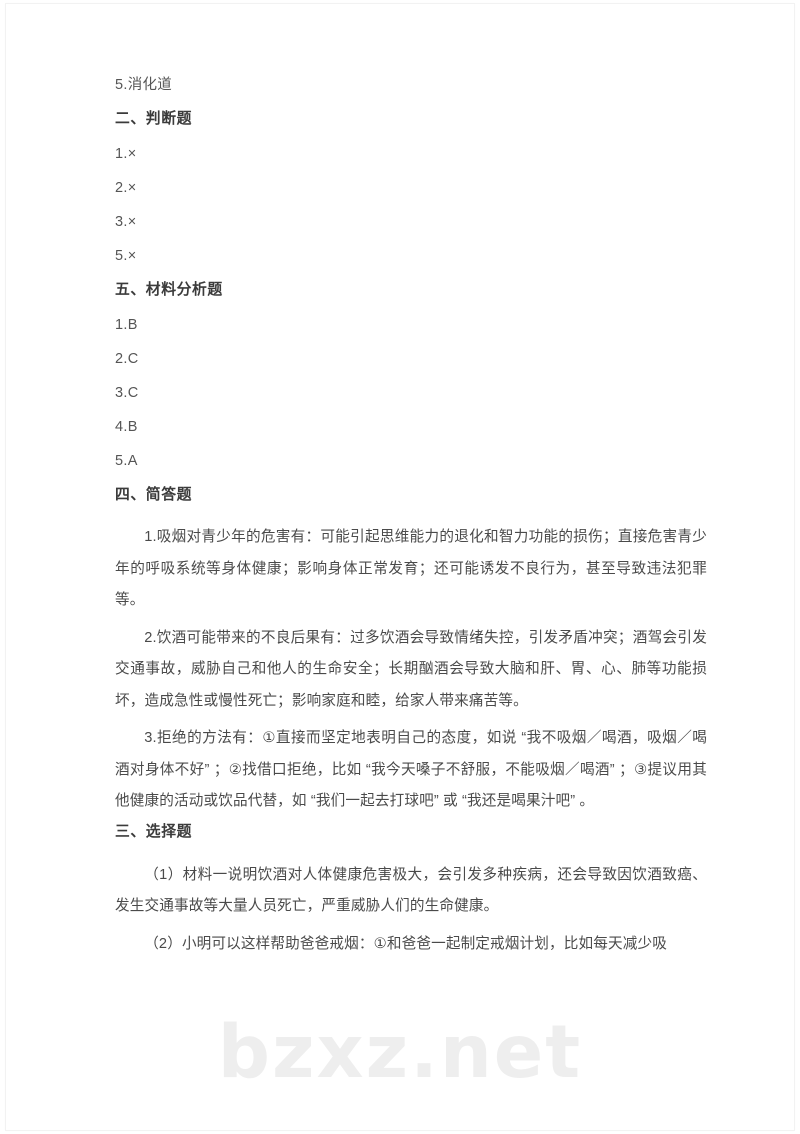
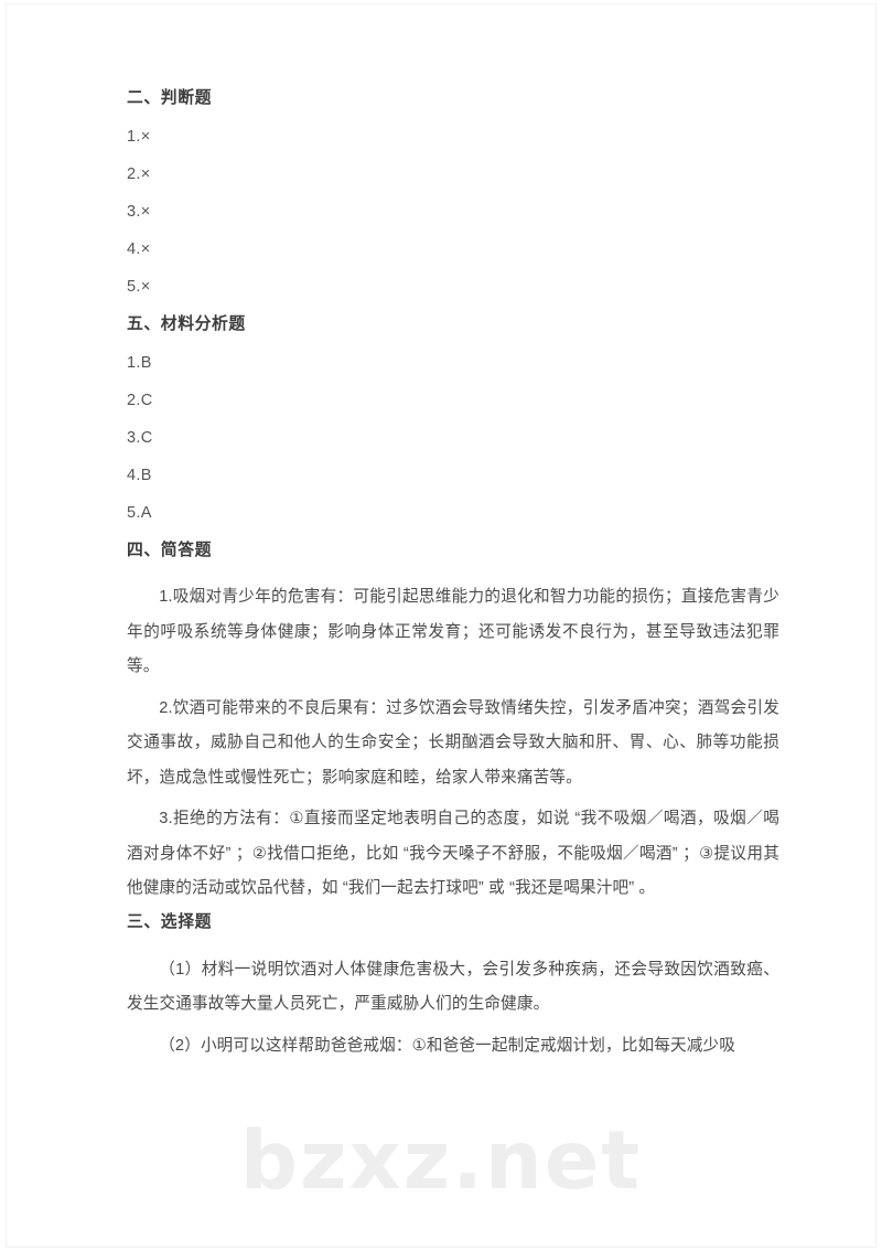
- 5.消化道
  二、判断题
  1.×
  2.×
  3.×
+ 4.×
  5.×
  五、材料分析题
  1.B
  2.C
  3.C
  4.B
  5.A
  四、简答题
  1.吸烟对青少年的危害有：可能引起思维能力的退化和智力功能的损伤；直接危害青少年的呼吸系统等身体健康；影响身体正常发育；还可能诱发不良行为，甚至导致违法犯罪等。
  2.饮酒可能带来的不良后果有：过多饮酒会导致情绪失控，引发矛盾冲突；酒驾会引发交通事故，威胁自己和他人的生命安全；长期酗酒会导致大脑和肝、胃、心、肺等功能损坏，造成急性或慢性死亡；影响家庭和睦，给家人带来痛苦等。
  3.拒绝的方法有：①直接而坚定地表明自己的态度，如说 “我不吸烟／喝酒，吸烟／喝酒对身体不好” ；②找借口拒绝，比如 “我今天嗓子不舒服，不能吸烟／喝酒” ；③提议用其他健康的活动或饮品代替，如 “我们一起去打球吧” 或 “我还是喝果汁吧” 。
  三、选择题
  （1）材料一说明饮酒对人体健康危害极大，会引发多种疾病，还会导致因饮酒致癌、发生交通事故等大量人员死亡，严重威胁人们的生命健康。
  （2）小明可以这样帮助爸爸戒烟：①和爸爸一起制定戒烟计划，比如每天减少吸
